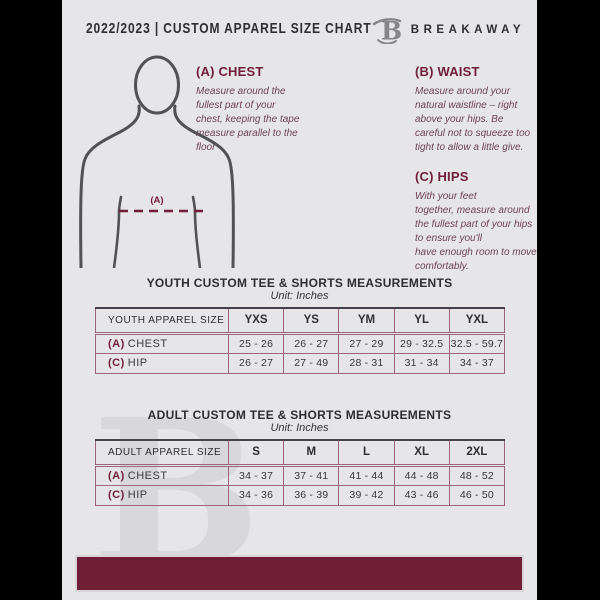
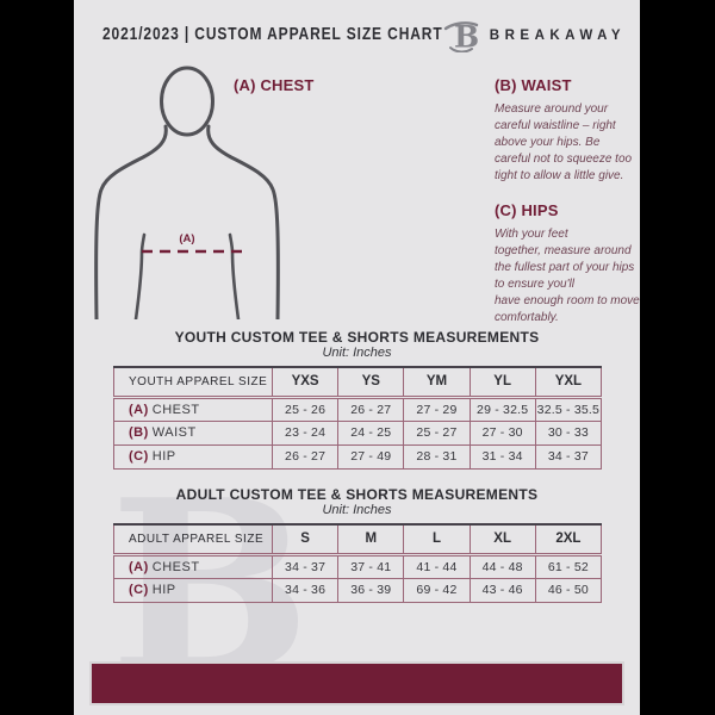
- 2022/2023 | CUSTOM APPAREL SIZE CHART
+ 2021/2023 | CUSTOM APPAREL SIZE CHART
  B
  BREAKAWAY
  (A)
  (A) CHEST
- Measure around the fullest part of your chest, keeping the tape measure parallel to the floor
  (B) WAIST
- Measure around your natural waistline – right above your hips. Be careful not to squeeze too tight to allow a little give.
+ Measure around your careful waistline – right above your hips. Be careful not to squeeze too tight to allow a little give.
  (C) HIPS
  With your feet
  together, measure around the fullest part of your hips to ensure you'll
  have enough room to move comfortably.
  B
  YOUTH CUSTOM TEE & SHORTS MEASUREMENTS
  Unit: Inches
  YOUTH APPAREL SIZE	YXS	YS	YM	YL	YXL
- (A) CHEST	25 - 26	26 - 27	27 - 29	29 - 32.5	32.5 - 59.7
+ (A) CHEST	25 - 26	26 - 27	27 - 29	29 - 32.5	32.5 - 35.5
+ (B) WAIST	23 - 24	24 - 25	25 - 27	27 - 30	30 - 33
  (C) HIP	26 - 27	27 - 49	28 - 31	31 - 34	34 - 37
  ADULT CUSTOM TEE & SHORTS MEASUREMENTS
  Unit: Inches
  ADULT APPAREL SIZE	S	M	L	XL	2XL
- (A) CHEST	34 - 37	37 - 41	41 - 44	44 - 48	48 - 52
+ (A) CHEST	34 - 37	37 - 41	41 - 44	44 - 48	61 - 52
- (C) HIP	34 - 36	36 - 39	39 - 42	43 - 46	46 - 50
+ (C) HIP	34 - 36	36 - 39	69 - 42	43 - 46	46 - 50
